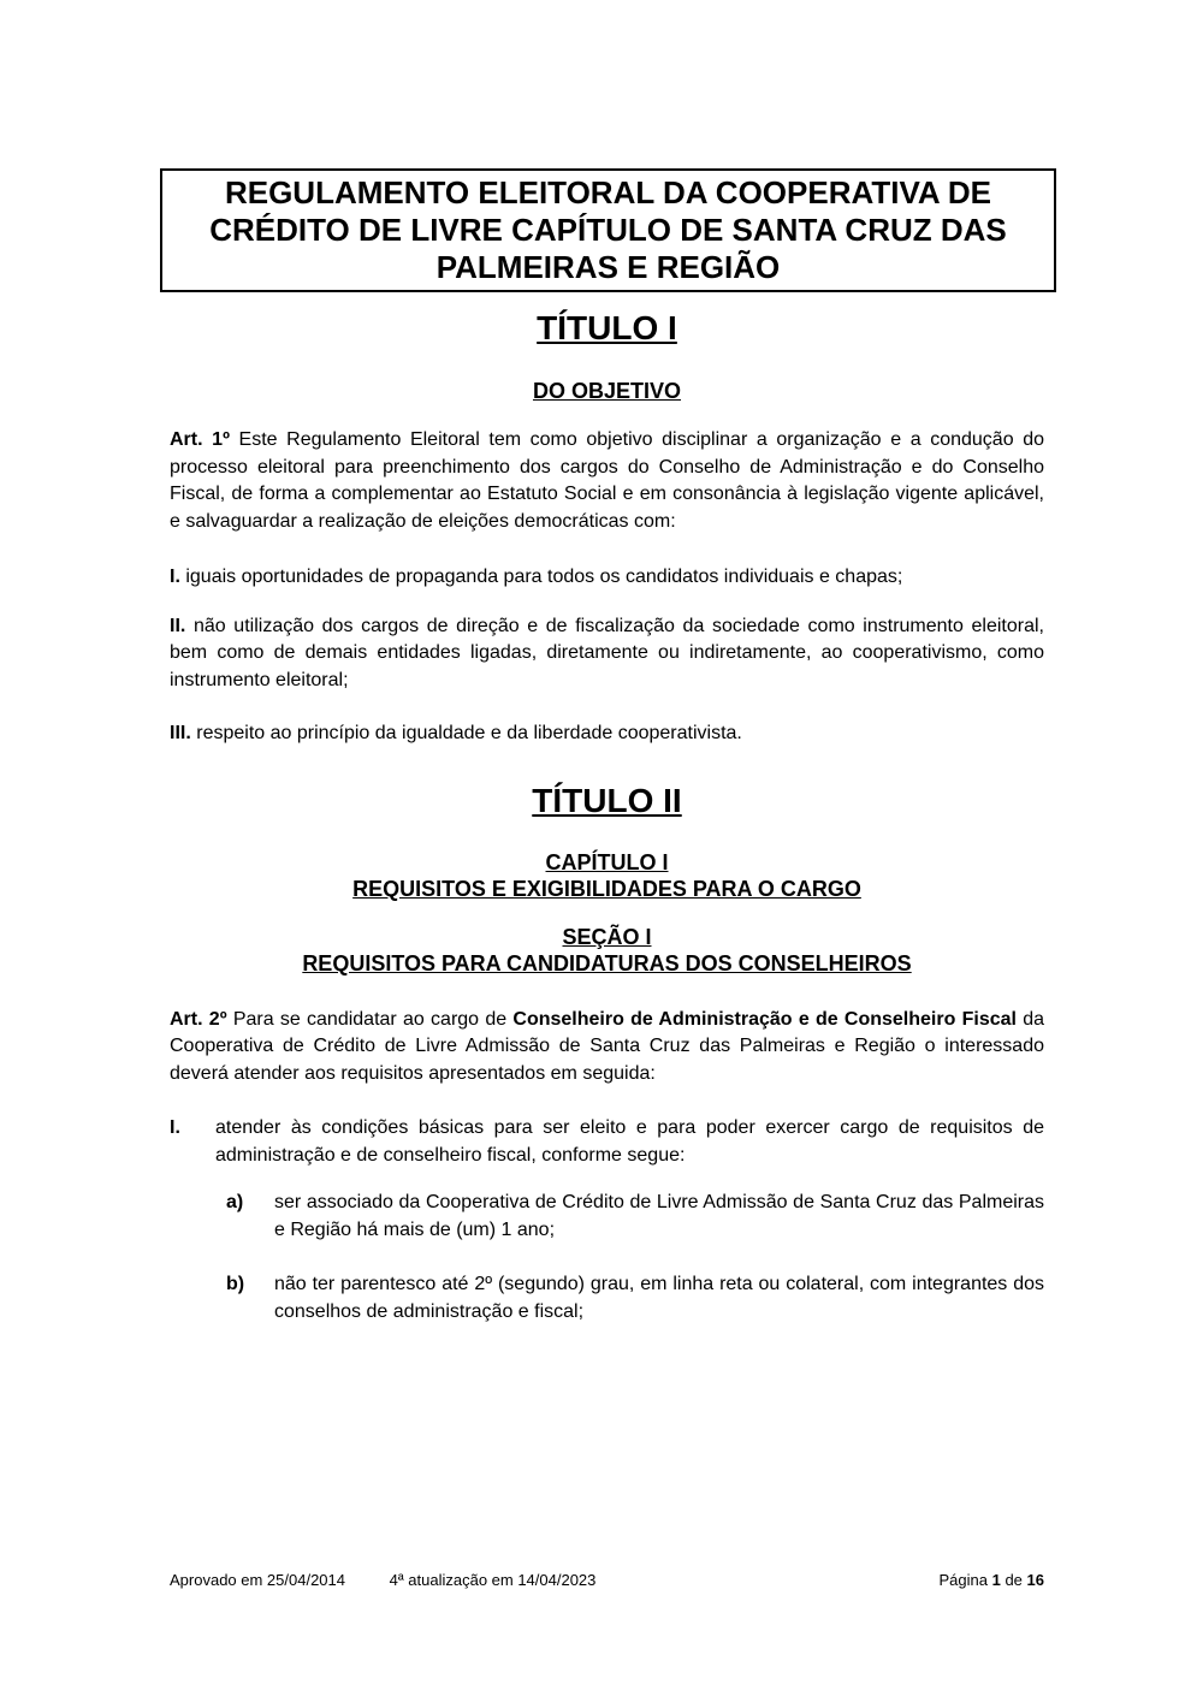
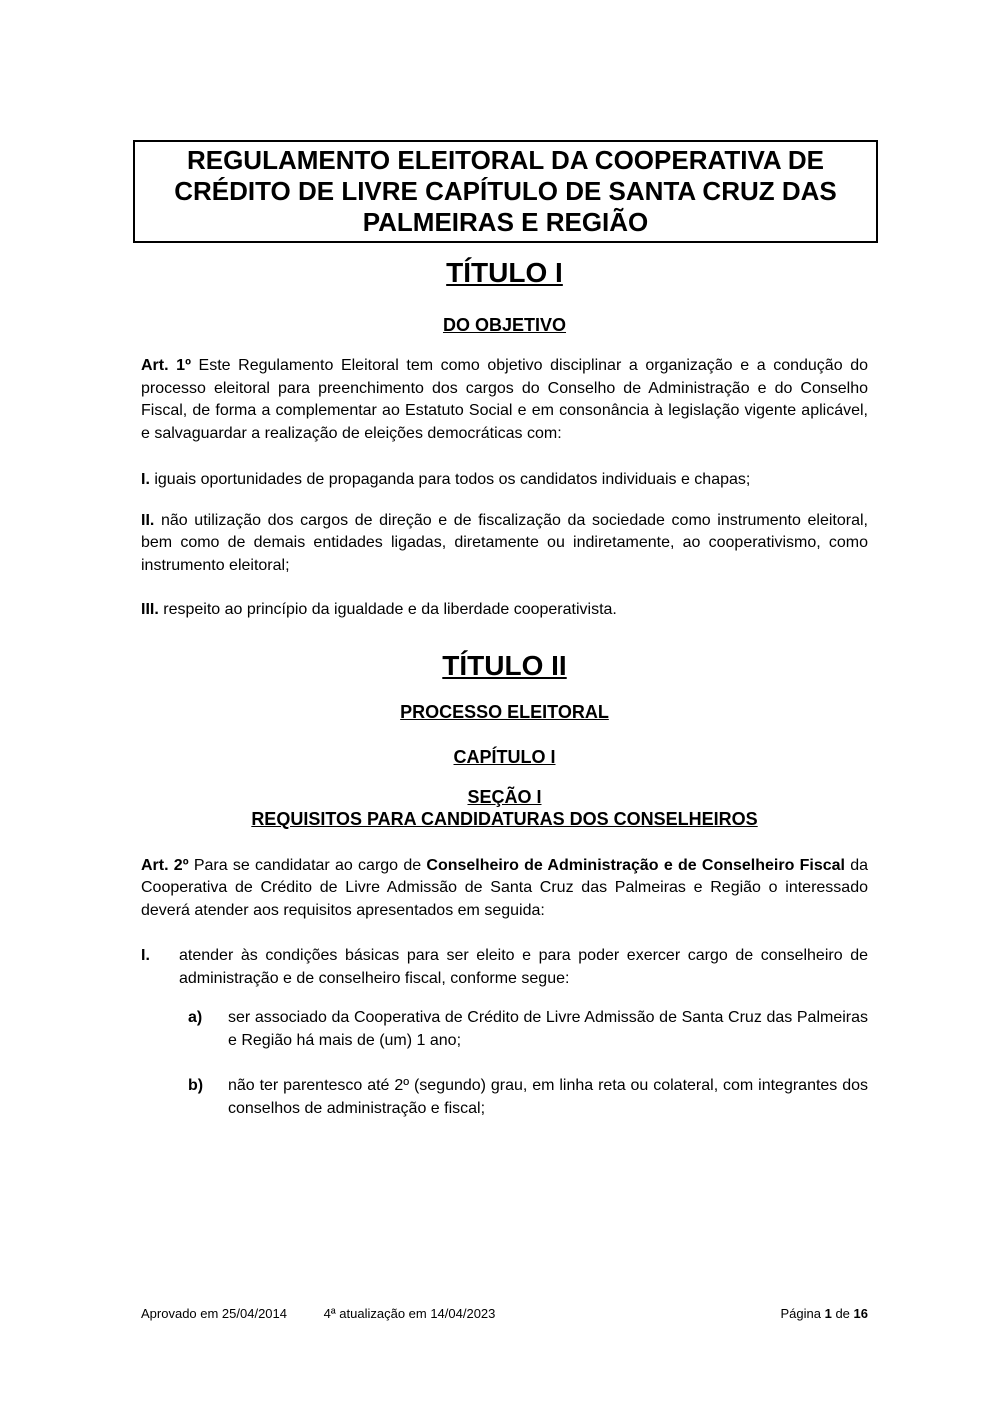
  REGULAMENTO ELEITORAL DA COOPERATIVA DE CRÉDITO DE LIVRE CAPÍTULO DE SANTA CRUZ DAS PALMEIRAS E REGIÃO
  TÍTULO I
  DO OBJETIVO
  Art. 1º Este Regulamento Eleitoral tem como objetivo disciplinar a organização e a condução do processo eleitoral para preenchimento dos cargos do Conselho de Administração e do Conselho Fiscal, de forma a complementar ao Estatuto Social e em consonância à legislação vigente aplicável, e salvaguardar a realização de eleições democráticas com:
  I. iguais oportunidades de propaganda para todos os candidatos individuais e chapas;
  II. não utilização dos cargos de direção e de fiscalização da sociedade como instrumento eleitoral, bem como de demais entidades ligadas, diretamente ou indiretamente, ao cooperativismo, como instrumento eleitoral;
  III. respeito ao princípio da igualdade e da liberdade cooperativista.
  TÍTULO II
+ PROCESSO ELEITORAL
  CAPÍTULO I
- REQUISITOS E EXIGIBILIDADES PARA O CARGO
  SEÇÃO I
  REQUISITOS PARA CANDIDATURAS DOS CONSELHEIROS
  Art. 2º Para se candidatar ao cargo de Conselheiro de Administração e de Conselheiro Fiscal da Cooperativa de Crédito de Livre Admissão de Santa Cruz das Palmeiras e Região o interessado deverá atender aos requisitos apresentados em seguida:
- I. atender às condições básicas para ser eleito e para poder exercer cargo de requisitos de administração e de conselheiro fiscal, conforme segue:
+ I. atender às condições básicas para ser eleito e para poder exercer cargo de conselheiro de administração e de conselheiro fiscal, conforme segue:
  a) ser associado da Cooperativa de Crédito de Livre Admissão de Santa Cruz das Palmeiras e Região há mais de (um) 1 ano;
  b) não ter parentesco até 2º (segundo) grau, em linha reta ou colateral, com integrantes dos conselhos de administração e fiscal;
  Aprovado em 25/04/2014 4ª atualização em 14/04/2023
  Página 1 de 16
